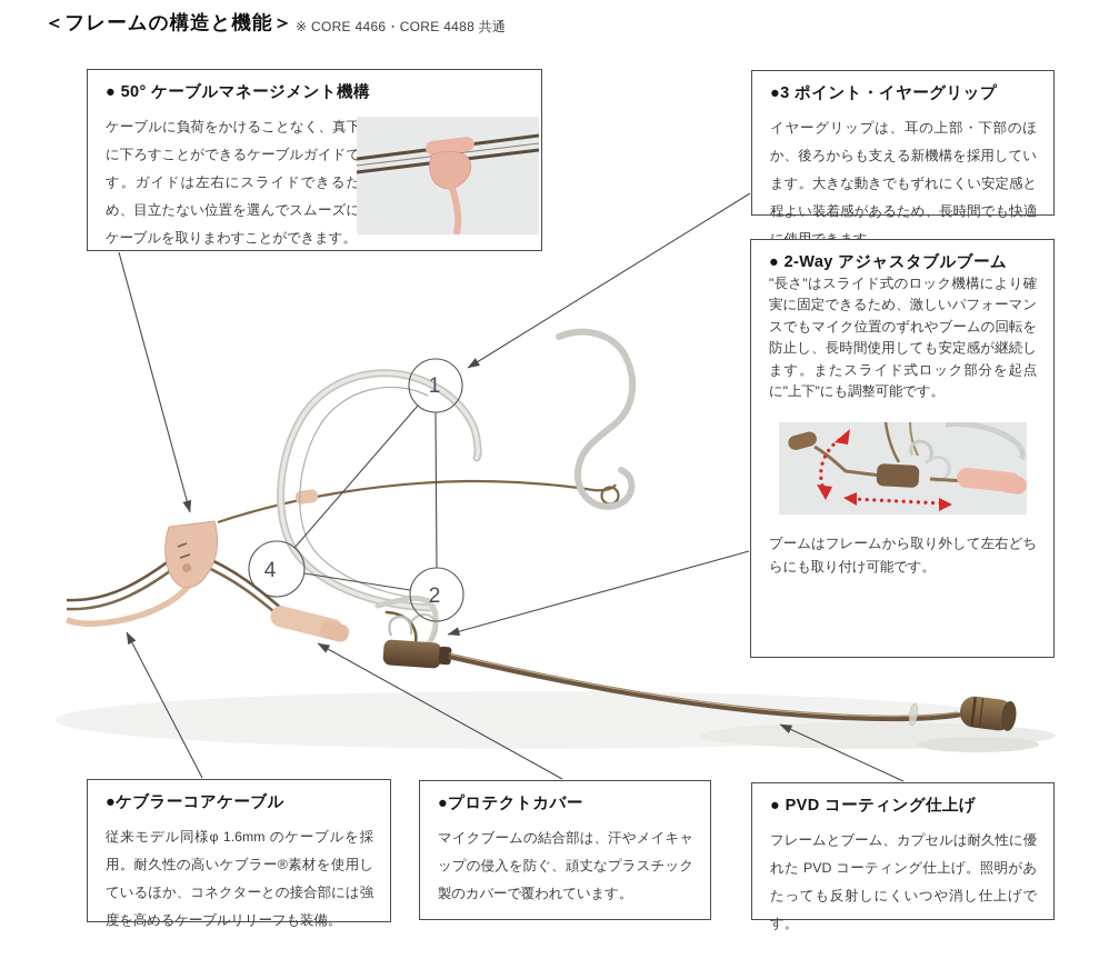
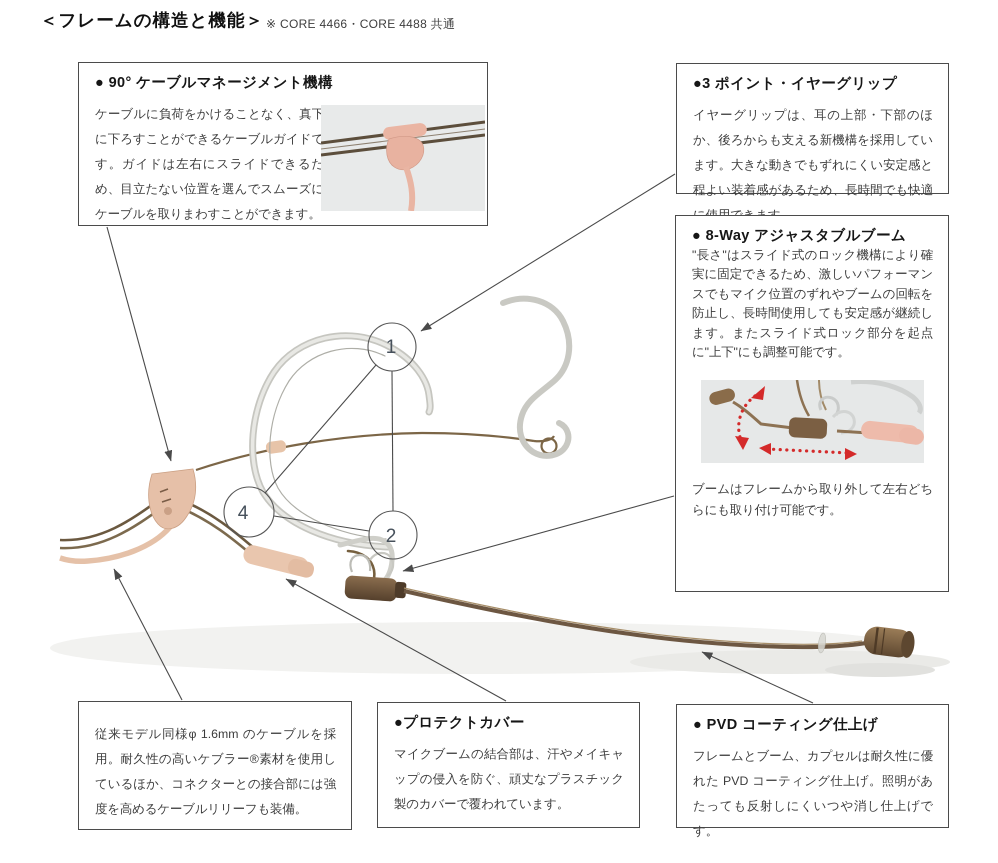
  ＜フレームの構造と機能＞
  ※ CORE 4466・CORE 4488 共通
- ● 50° ケーブルマネージメント機構
+ ● 90° ケーブルマネージメント機構
  ケーブルに負荷をかけることなく、真下に下ろすことができるケーブルガイドです。ガイドは左右にスライドできるため、目立たない位置を選んでスムーズにケーブルを取りまわすことができます。
  ●3 ポイント・イヤーグリップ
  イヤーグリップは、耳の上部・下部のほか、後ろからも支える新機構を採用しています。大きな動きでもずれにくい安定感と程よい装着感があるため、長時間でも快適
- ● 2-Way アジャスタブルブーム
+ ● 8-Way アジャスタブルブーム
  "長さ"はスライド式のロック機構により確実に固定できるため、激しいパフォーマンスでもマイク位置のずれやブームの回転を防止し、長時間使用しても安定感が継続します。またスライド式ロック部分を起点に"上下"にも調整可能です。
  ブームはフレームから取り外して左右どちらにも取り付け可能です。
- ●ケブラーコアケーブル
  従来モデル同様φ 1.6mm のケーブルを採用。耐久性の高いケブラー®素材を使用しているほか、コネクターとの接合部には強度を高めるケーブルリリーフも装備。
  ●プロテクトカバー
  マイクブームの結合部は、汗やメイキャップの侵入を防ぐ、頑丈なプラスチック製のカバーで覆われています。
  ● PVD コーティング仕上げ
  フレームとブーム、カプセルは耐久性に優れた PVD コーティング仕上げ。照明があたっても反射しにくいつや消し仕上げです。
  1
  2
  4
